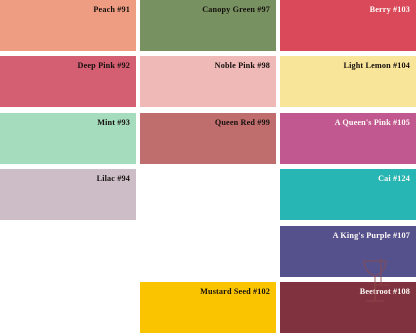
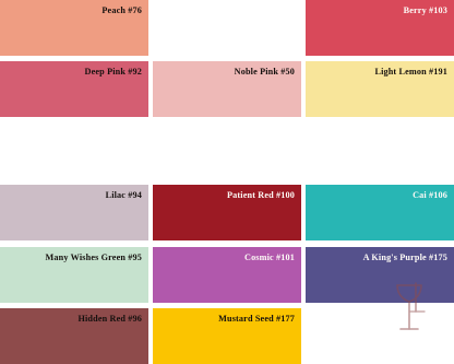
- Peach #91
+ Peach #76
- Canopy Green #97
  Berry #103
  Deep Pink #92
- Noble Pink #98
+ Noble Pink #50
- Light Lemon #104
+ Light Lemon #191
- Mint #93
- Queen Red #99
- A Queen's Pink #105
  Lilac #94
+ Patient Red #100
- Cai #124
+ Cai #106
+ Many Wishes Green #95
+ Cosmic #101
- A King's Purple #107
+ A King's Purple #175
+ Hidden Red #96
- Mustard Seed #102
+ Mustard Seed #177
- Beetroot #108
